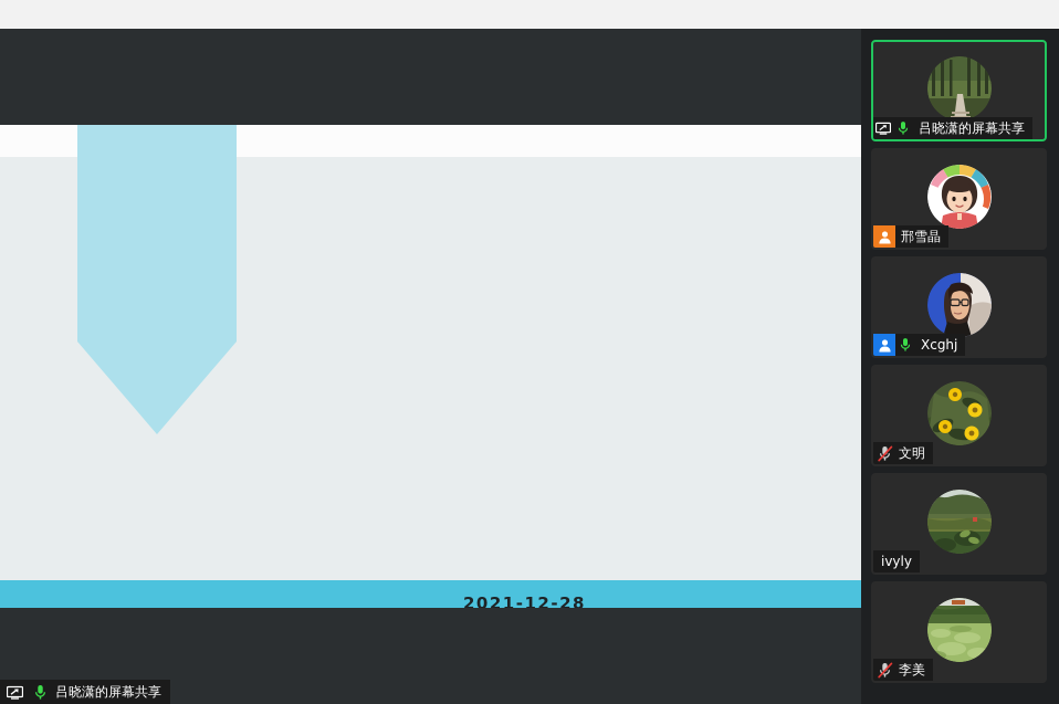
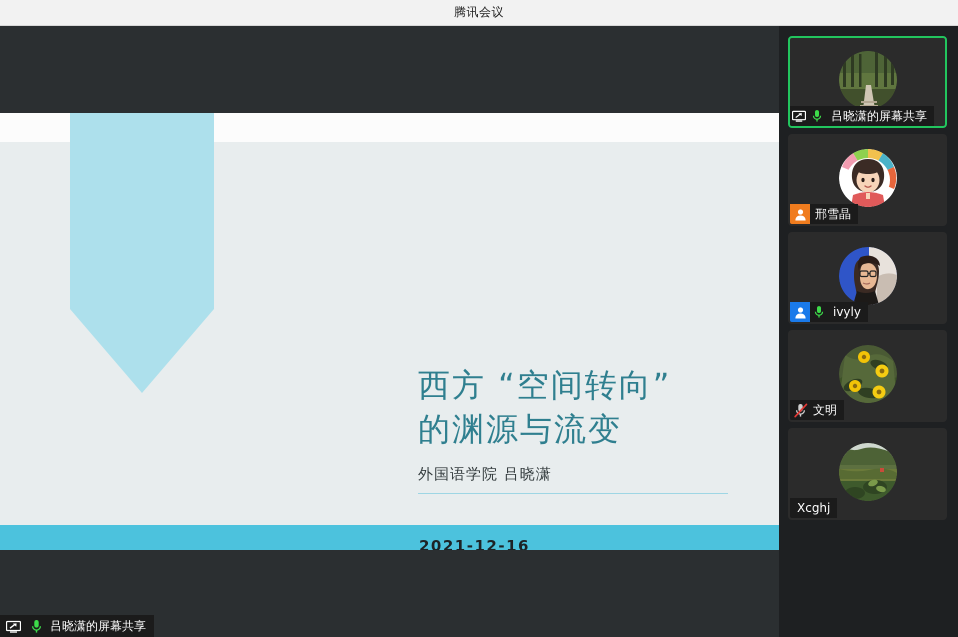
+ 腾讯会议
+ 西方 “空间转向”
+ 的渊源与流变
+ 外国语学院 吕晓潇
- 2021-12-28
+ 2021-12-16
  吕晓潇的屏幕共享
  吕晓潇的屏幕共享
  邢雪晶
- Xcghj
+ ivyly
  文明
- ivyly
+ Xcghj
- 李美
